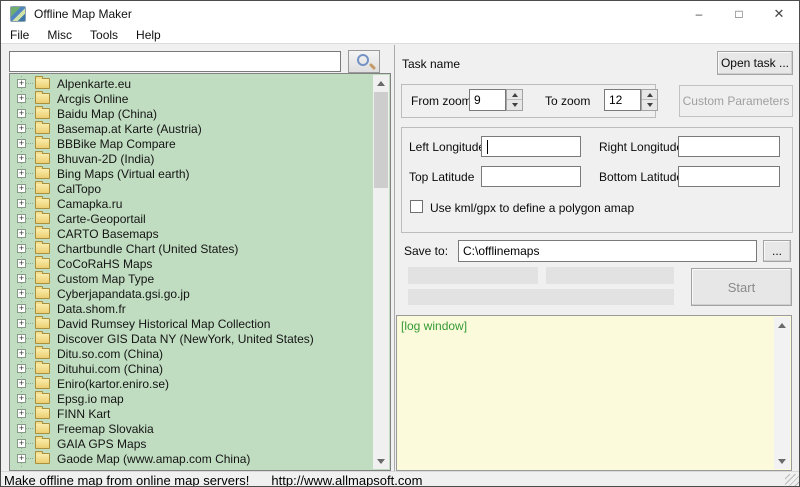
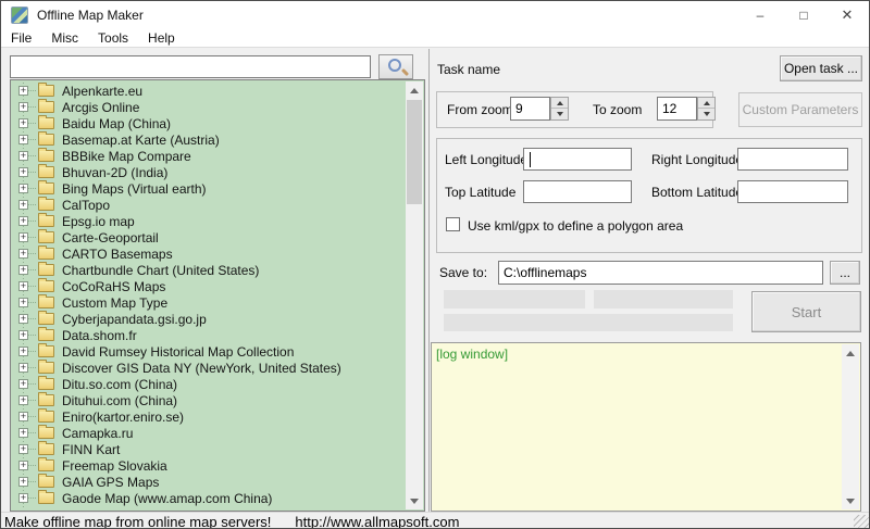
  Offline Map Maker
  –
  □
  ✕
  File
  Misc
  Tools
  Help
  +
  Alpenkarte.eu
  +
  Arcgis Online
  +
  Baidu Map (China)
  +
  Basemap.at Karte (Austria)
  +
  BBBike Map Compare
  +
  Bhuvan-2D (India)
  +
  Bing Maps (Virtual earth)
  +
  CalTopo
  +
- Camapka.ru
+ Epsg.io map
  +
  Carte-Geoportail
  +
  CARTO Basemaps
  +
  Chartbundle Chart (United States)
  +
  CoCoRaHS Maps
  +
  Custom Map Type
  +
  Cyberjapandata.gsi.go.jp
  +
  Data.shom.fr
  +
  David Rumsey Historical Map Collection
  +
  Discover GIS Data NY (NewYork, United States)
  +
  Ditu.so.com (China)
  +
  Dituhui.com (China)
  +
  Eniro(kartor.eniro.se)
  +
- Epsg.io map
+ Camapka.ru
  +
  FINN Kart
  +
  Freemap Slovakia
  +
  GAIA GPS Maps
  +
  Gaode Map (www.amap.com China)
  Task name
  Open task ...
  From zoom
  9
  To zoom
  12
  Custom Parameters
  Left Longitud
  Right Longitud
  Top Latitude
  Bottom Latitud
- Use kml/gpx to define a polygon amap
+ Use kml/gpx to define a polygon area
  Save to:
  C:\offlinemaps
  ...
  Start
  [log window]
  Make offline map from online map servers!
  http://www.allmapsoft.com
